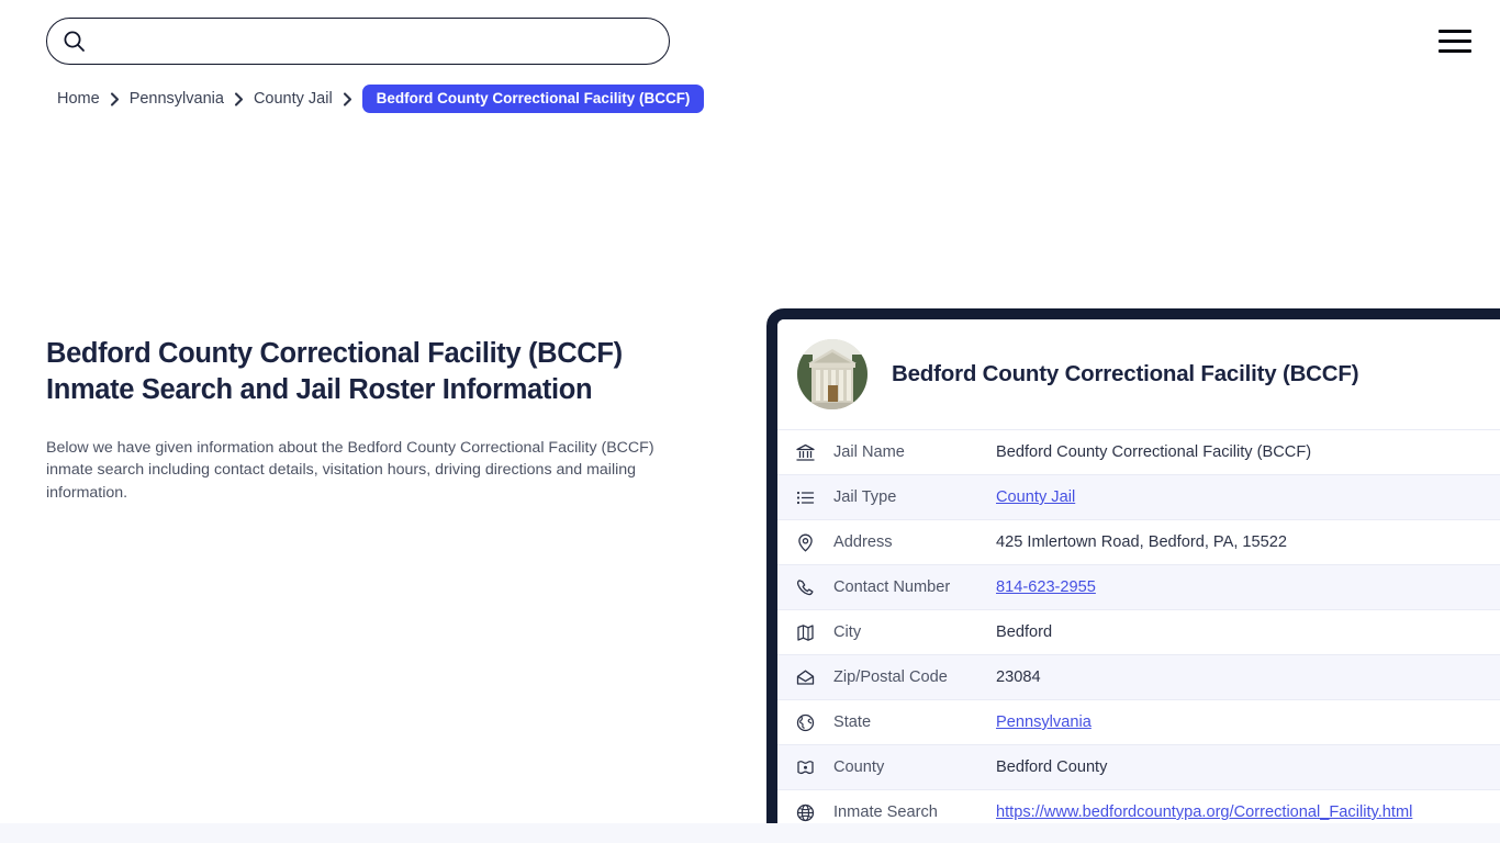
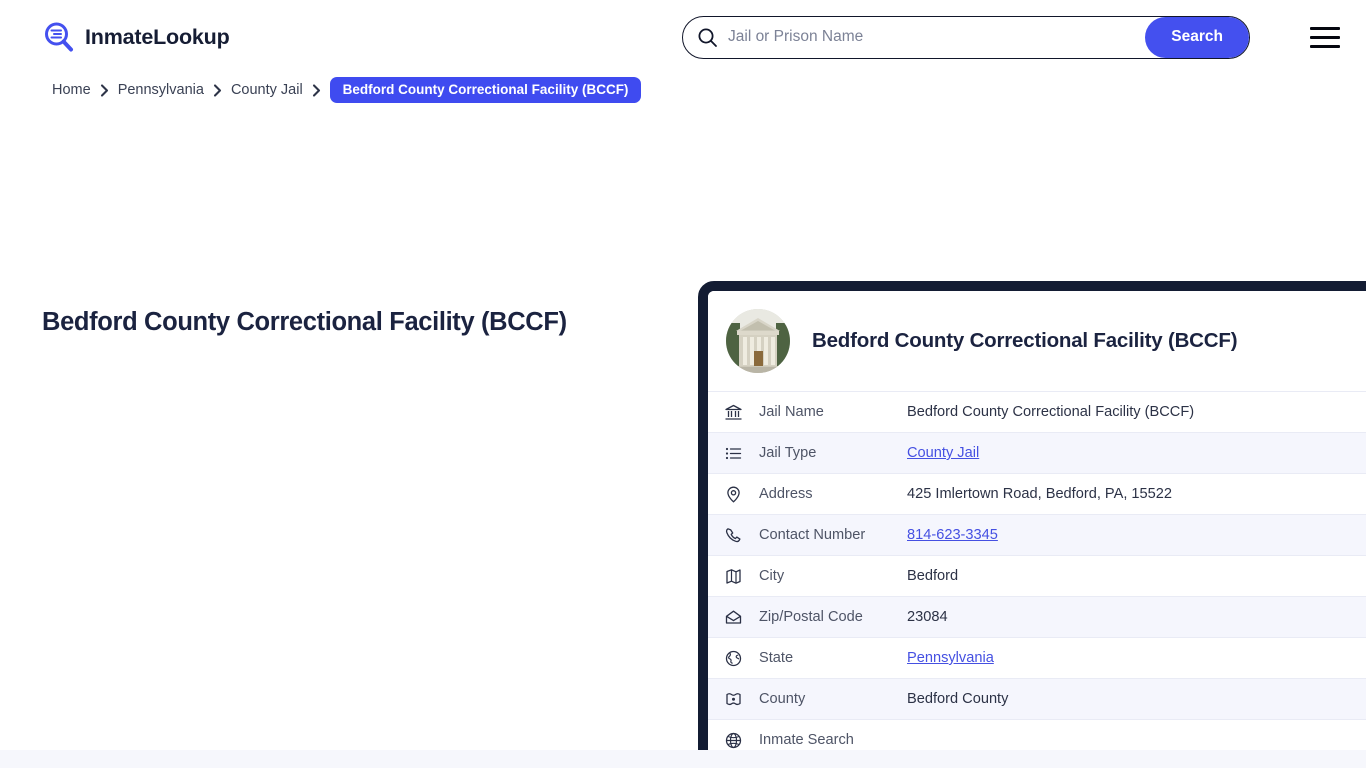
+ InmateLookup
+ Jail or Prison Name
+ Search
  Home
  Pennsylvania
  County Jail
  Bedford County Correctional Facility (BCCF)
  Bedford County Correctional Facility (BCCF)
- Inmate Search and Jail Roster Information
- Below we have given information about the Bedford County Correctional Facility (BCCF) inmate search including contact details, visitation hours, driving directions and mailing information.
  Bedford County Correctional Facility (BCCF)
  Jail Name
  Bedford County Correctional Facility (BCCF)
  Jail Type
  County Jail
  Address
  425 Imlertown Road, Bedford, PA, 15522
  Contact Number
- 814-623-2955
+ 814-623-3345
  City
  Bedford
  Zip/Postal Code
  23084
  State
  Pennsylvania
  County
  Bedford County
  Inmate Search
- https://www.bedfordcountypa.org/Correctional_Facility.html
